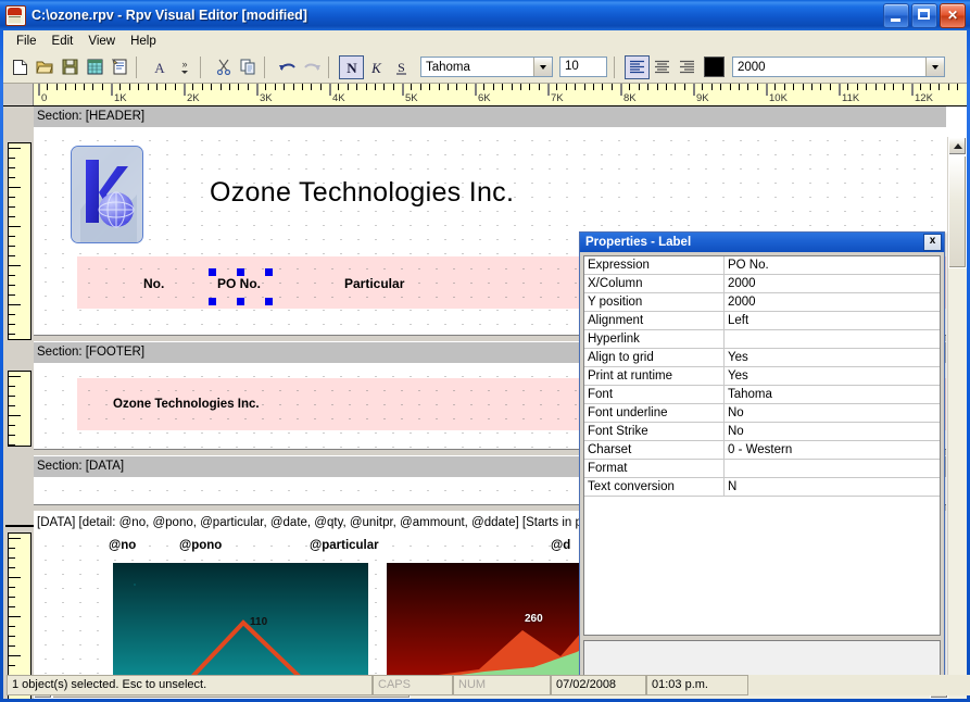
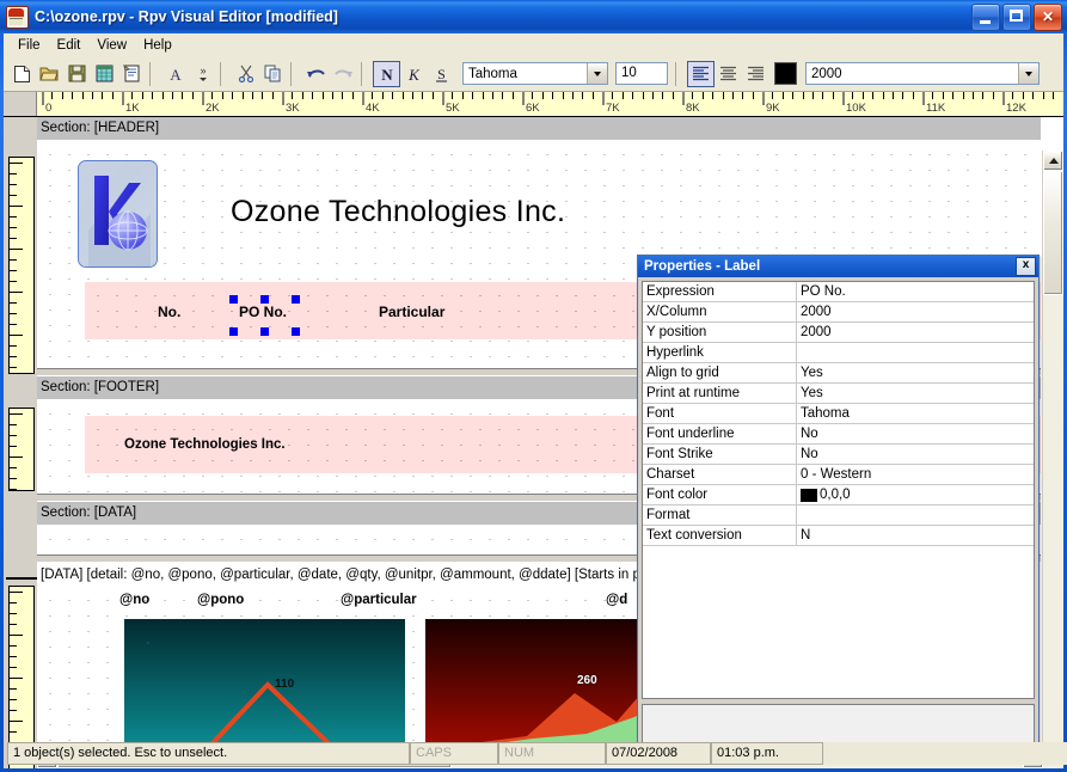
  C:\ozone.rpv - Rpv Visual Editor [modified]
  File
  Edit
  View
  Help
  A
  »
  N
  K
  S
  Tahoma
  10
  2000
  0
  1K
  2K
  3K
  4K
  5K
  6K
  7K
  8K
  9K
  10K
  11K
  12K
  Section: [HEADER]
  Ozone Technologies Inc.
  No.
  PO No.
  Particular
  Section: [FOOTER]
  Ozone Technologies Inc.
  Section: [DATA]
  [DATA] [detail: @no, @pono, @particular, @date, @qty, @unitpr, @ammount, @ddate] [Starts in
  @no
  @pono
  @particular
  @d
  110
  260
  Properties - Label
  x
  Expression
  PO No.
  X/Column
  2000
  Y position
  2000
- Alignment
- Left
  Hyperlink
  Align to grid
  Yes
  Print at runtime
  Yes
  Font
  Tahoma
  Font underline
  No
  Font Strike
  No
  Charset
  0 - Western
+ Font color
+ 0,0,0
  Format
  Text conversion
  N
  1 object(s) selected. Esc to unselect.
  CAPS
  NUM
  07/02/2008
  01:03 p.m.
